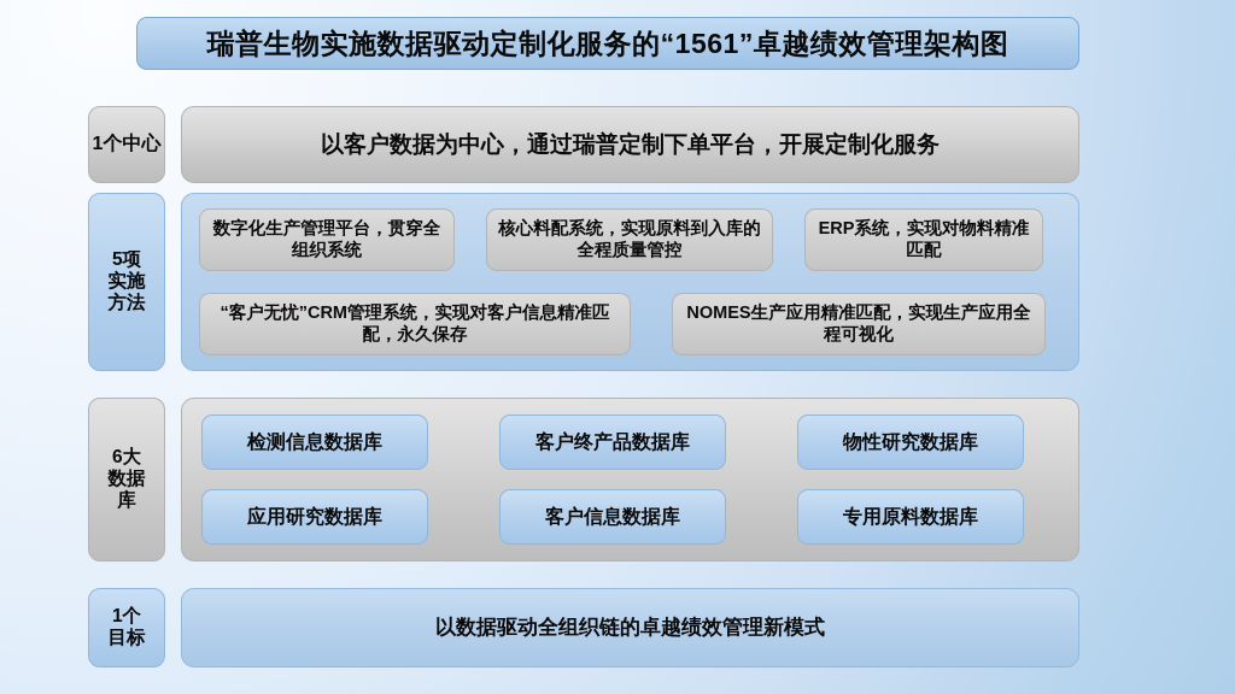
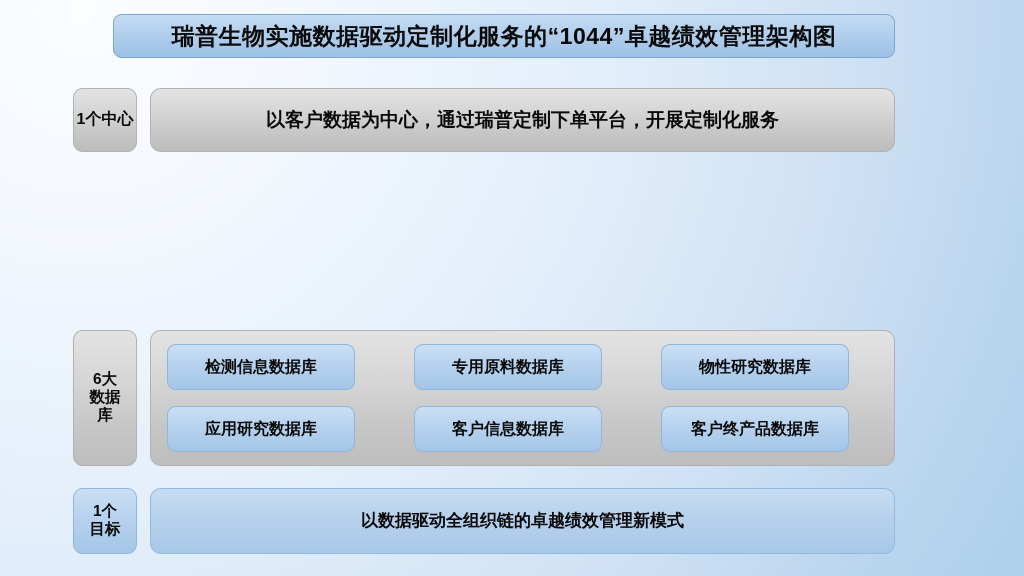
- 瑞普生物实施数据驱动定制化服务的“1561”卓越绩效管理架构图
+ 瑞普生物实施数据驱动定制化服务的“1044”卓越绩效管理架构图
  1个
  中心
  以客户数据为中心，通过瑞普定制下单平台，开展定制化服务
- 5项
- 实施
- 方法
- 数字化生产管理平台，贯穿全组织系统
- 核心料配系统，实现原料到入库的全程质量管控
- ERP系统，实现对物料精准匹配
- “客户无忧”CRM管理系统，实现对客户信息精准匹配，永久保存
- NOMES生产应用精准匹配，实现生产应用全程可视化
  6大
  数据
  库
  检测信息数据库
- 客户终产品数据库
+ 专用原料数据库
  物性研究数据库
  应用研究数据库
  客户信息数据库
- 专用原料数据库
+ 客户终产品数据库
  1个
  目标
  以数据驱动全组织链的卓越绩效管理新模式
